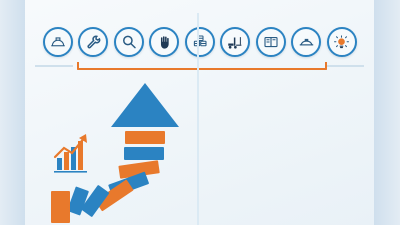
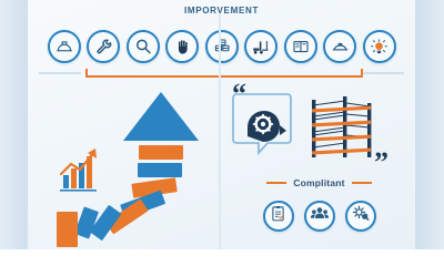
+ IMPORVEMENT
+ “
+ ”
+ Complitant
